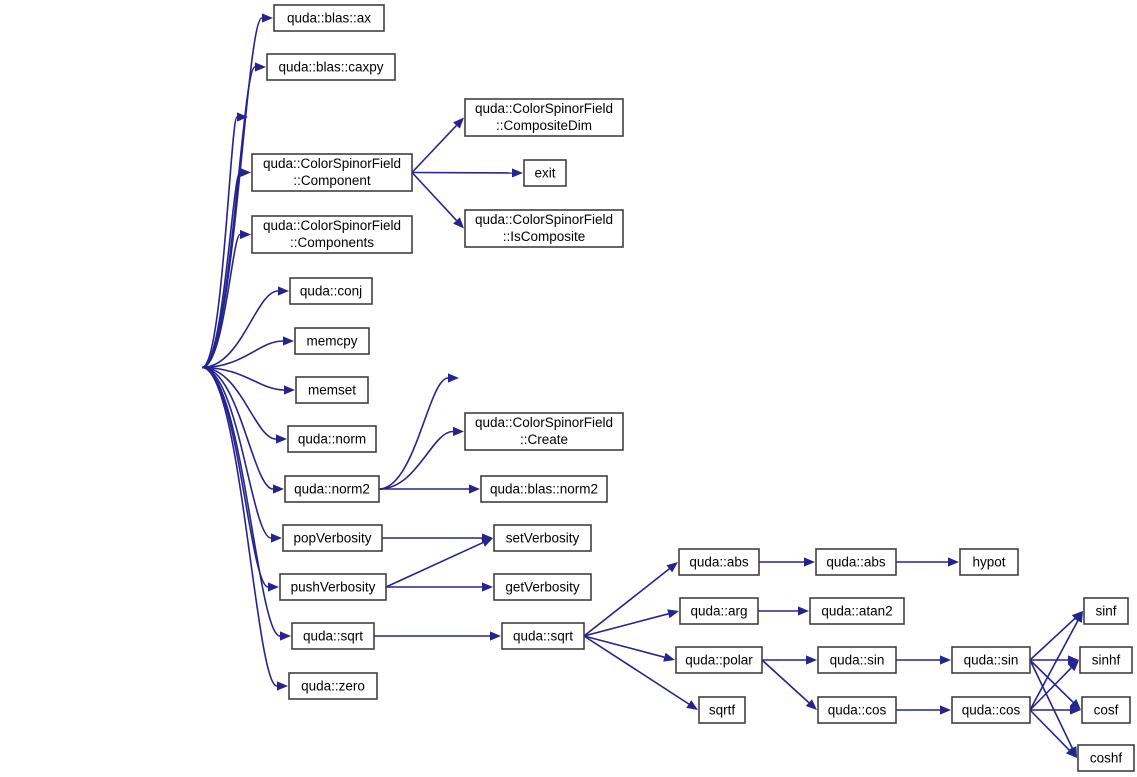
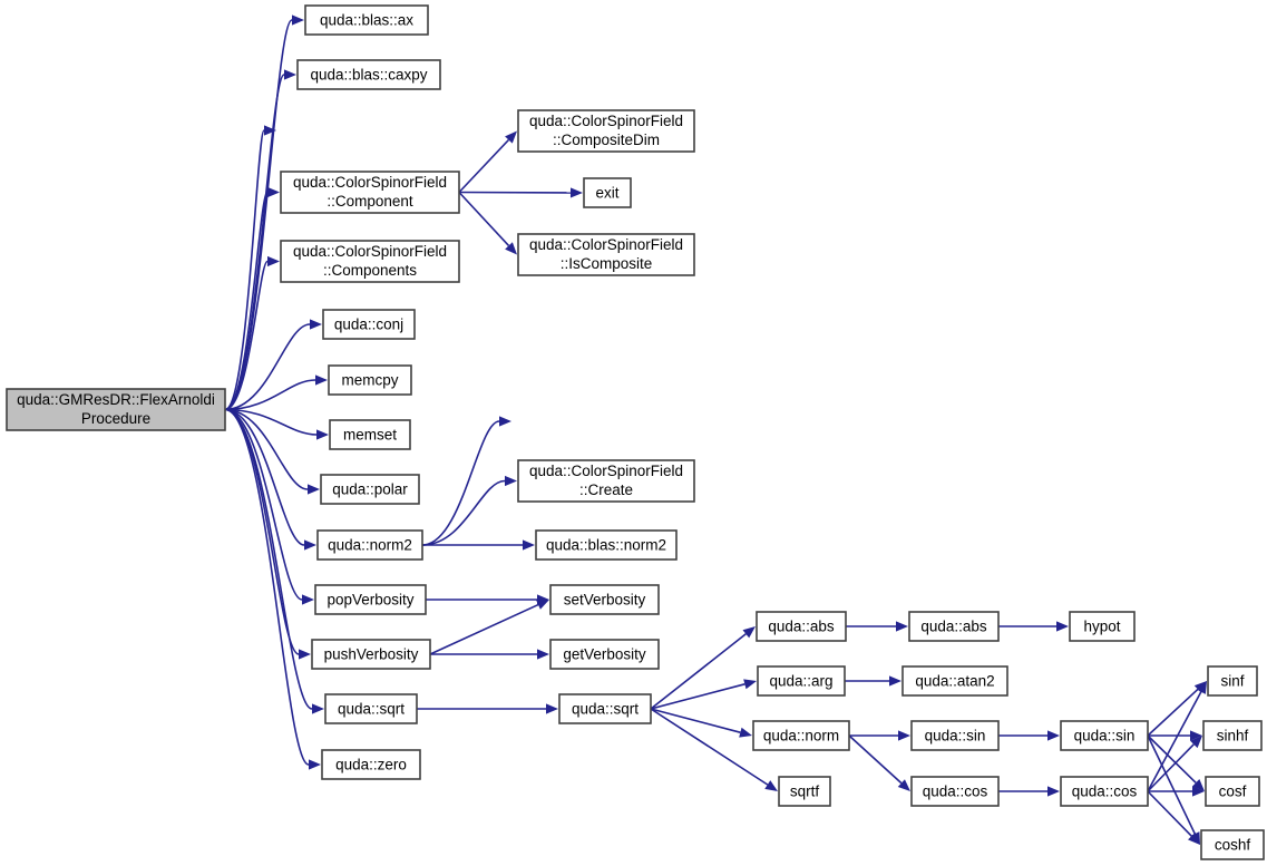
+ quda::GMResDR::FlexArnoldi
+ Procedure
  quda::blas::ax
  quda::blas::caxpy
  quda::ColorSpinorField
  ::Component
  quda::ColorSpinorField
  ::Components
  quda::conj
  memcpy
  memset
- quda::norm
+ quda::polar
  quda::norm2
  popVerbosity
  pushVerbosity
  quda::sqrt
  quda::zero
  quda::ColorSpinorField
  ::CompositeDim
  exit
  quda::ColorSpinorField
  ::IsComposite
  quda::ColorSpinorField
  ::Create
  quda::blas::norm2
  setVerbosity
  getVerbosity
  quda::sqrt
  quda::abs
  quda::arg
- quda::polar
+ quda::norm
  sqrtf
  quda::abs
  quda::atan2
  quda::sin
  quda::cos
  hypot
  quda::sin
  quda::cos
  sinf
  sinhf
  cosf
  coshf
